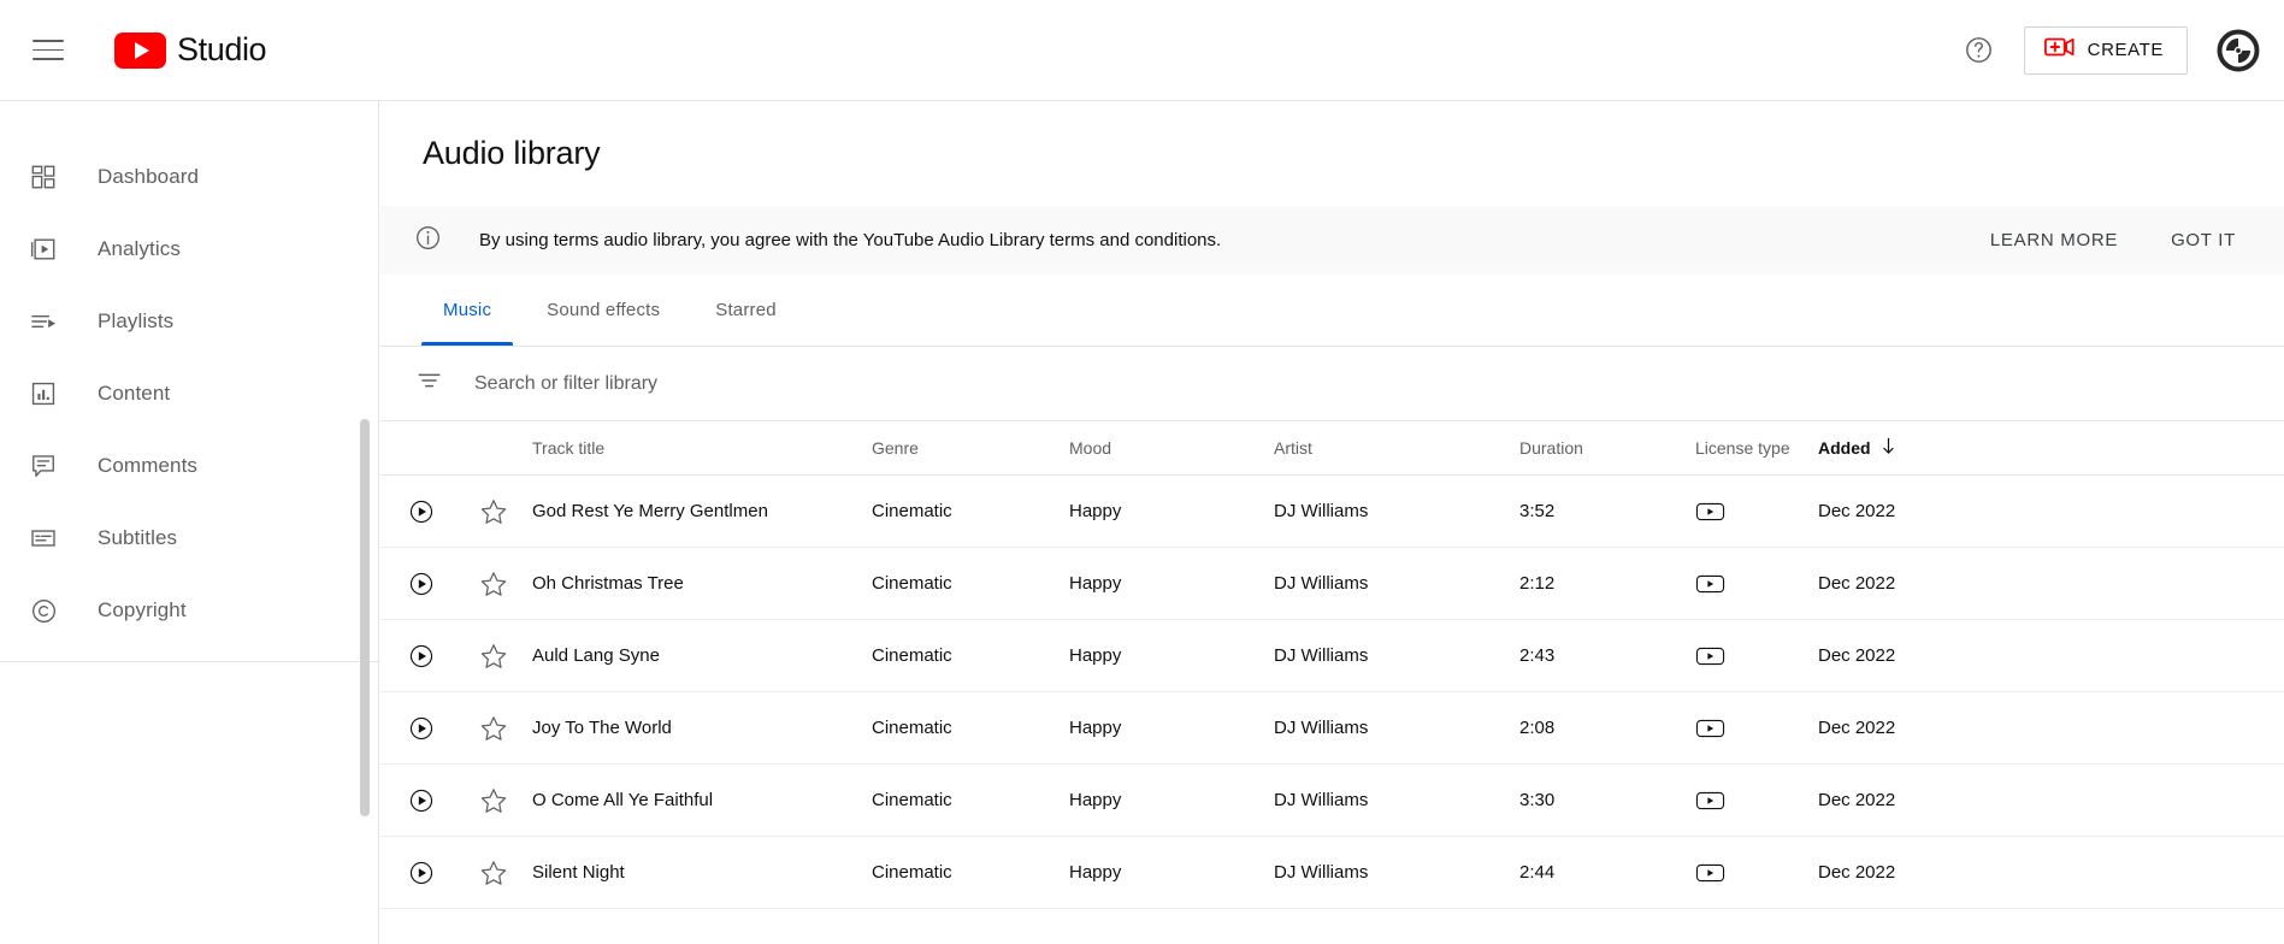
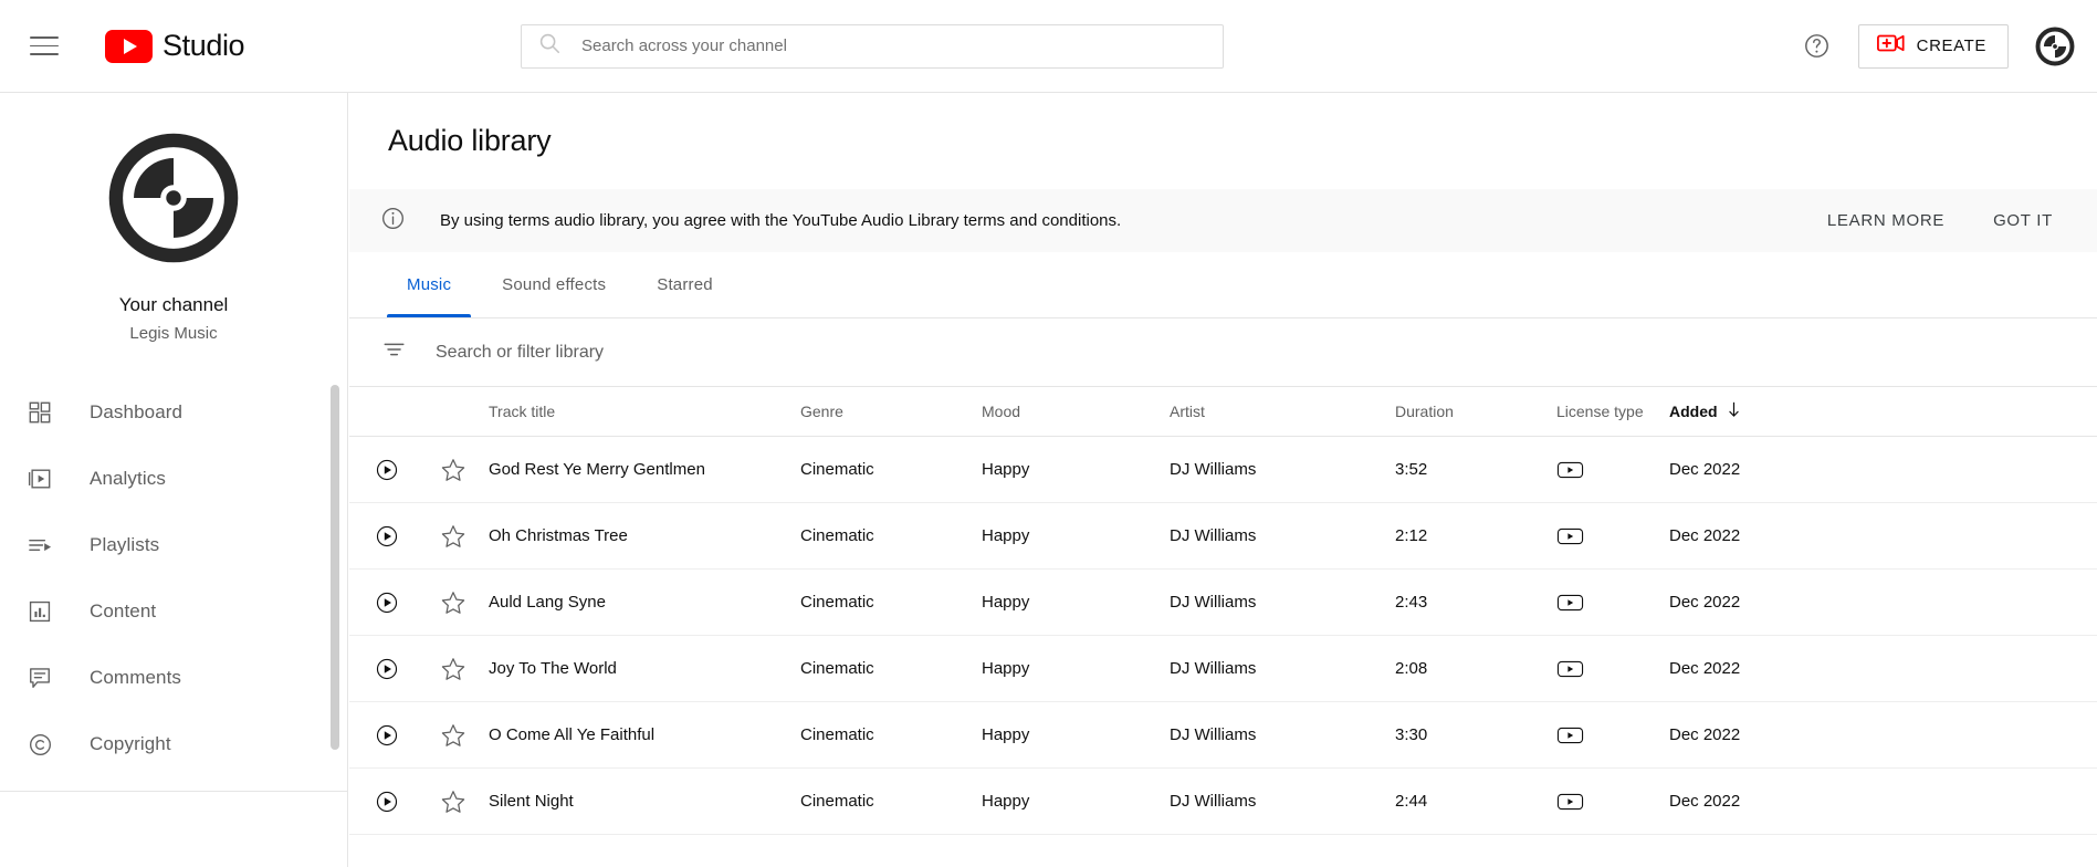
  Studio
+ Search across your channel
  CREATE
+ Your channel
+ Legis Music
  Dashboard
  Analytics
  Playlists
  Content
  Comments
- Subtitles
  Copyright
  Audio library
  By using terms audio library, you agree with the YouTube Audio Library terms and conditions.
  LEARN MORE
  GOT IT
  Music
  Sound effects
  Starred
  Search or filter library
  Track title
  Genre
  Mood
  Artist
  Duration
  License type
  Added
  God Rest Ye Merry Gentlmen
  Cinematic
  Happy
  DJ Williams
  3:52
  Dec 2022
  Oh Christmas Tree
  Cinematic
  Happy
  DJ Williams
  2:12
  Dec 2022
  Auld Lang Syne
  Cinematic
  Happy
  DJ Williams
  2:43
  Dec 2022
  Joy To The World
  Cinematic
  Happy
  DJ Williams
  2:08
  Dec 2022
  O Come All Ye Faithful
  Cinematic
  Happy
  DJ Williams
  3:30
  Dec 2022
  Silent Night
  Cinematic
  Happy
  DJ Williams
  2:44
  Dec 2022
